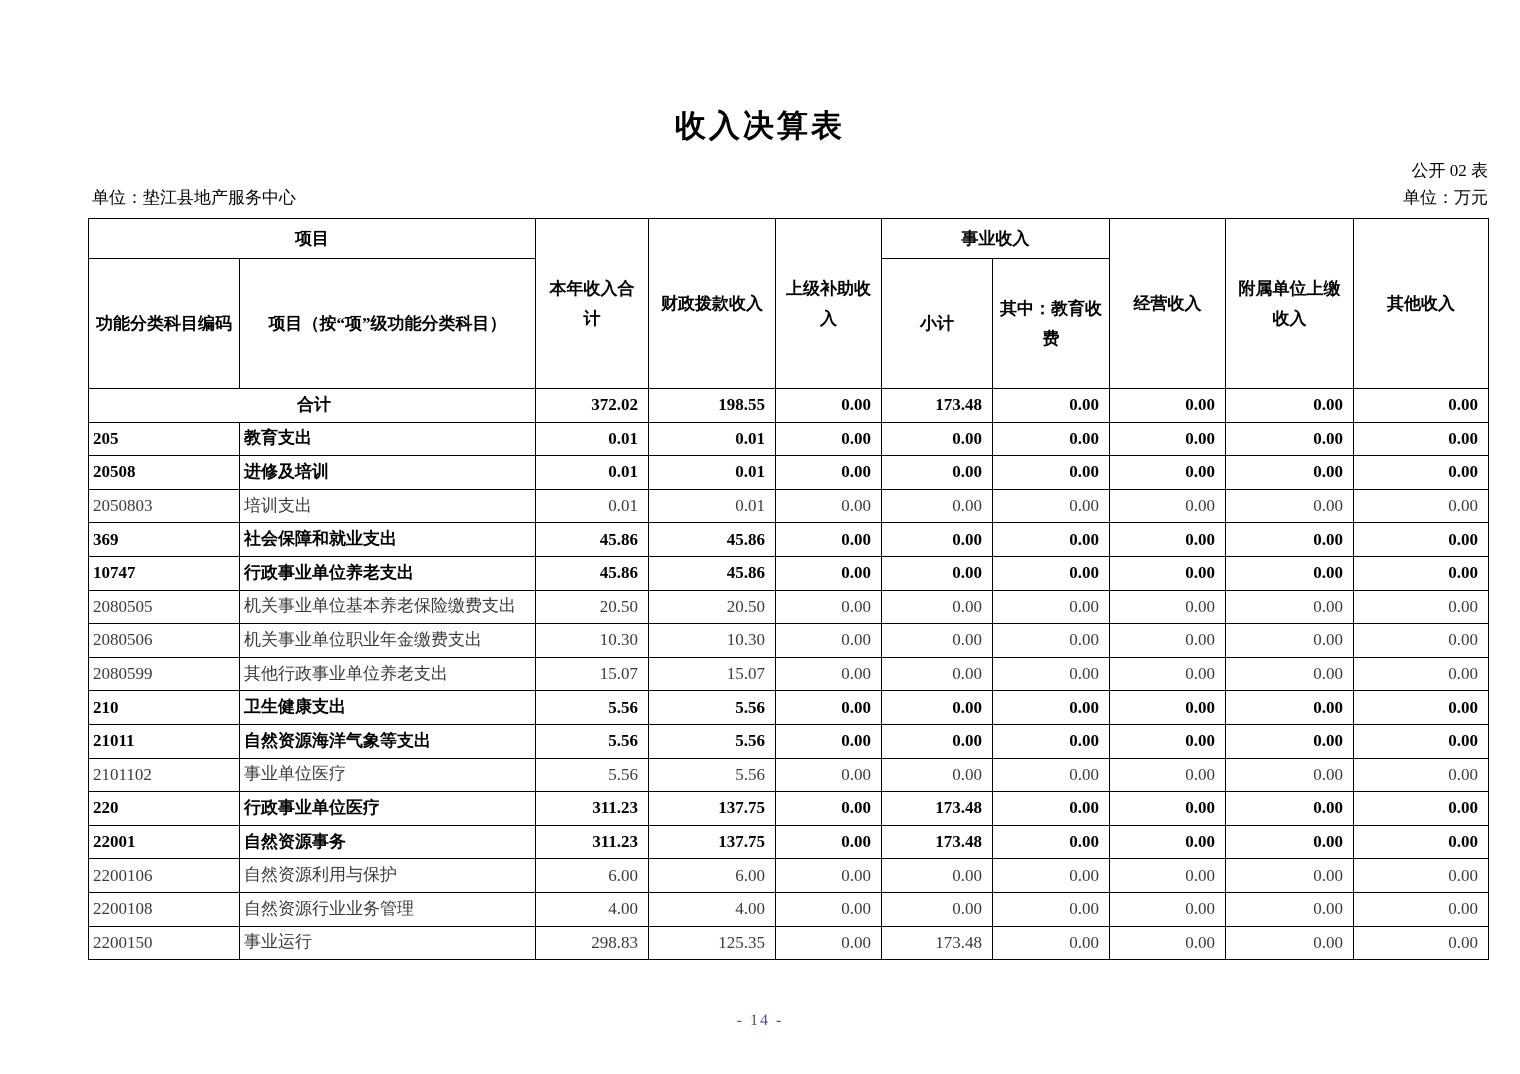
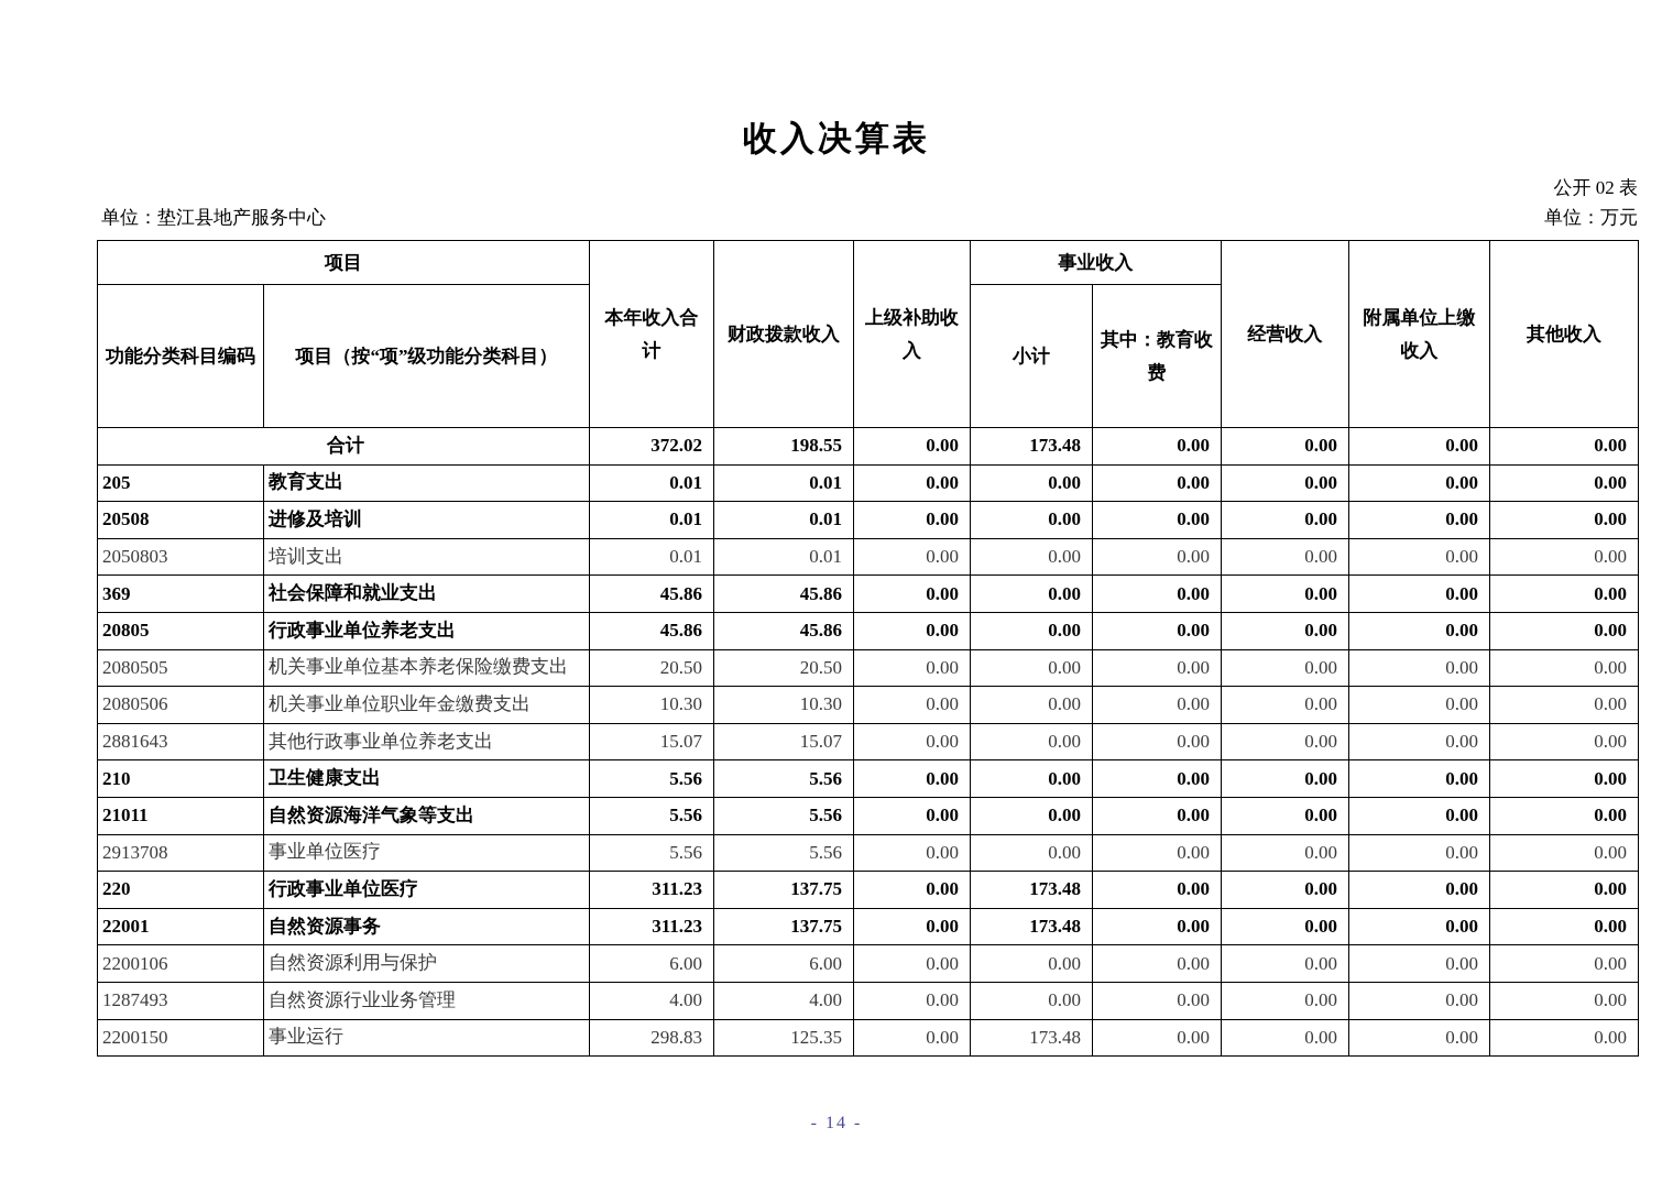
  收入决算表
  公开 02 表
  单位：垫江县地产服务中心
  单位：万元
  项目	本年收入合计	财政拨款收入	上级补助收入	事业收入	经营收入	附属单位上缴收入	其他收入
  功能分类科目编码	项目（按“项”级功能分类科目）	小计	其中：教育收费
  合计	372.02	198.55	0.00	173.48	0.00	0.00	0.00	0.00
  205	教育支出	0.01	0.01	0.00	0.00	0.00	0.00	0.00	0.00
  20508	进修及培训	0.01	0.01	0.00	0.00	0.00	0.00	0.00	0.00
  2050803	培训支出	0.01	0.01	0.00	0.00	0.00	0.00	0.00	0.00
  369	社会保障和就业支出	45.86	45.86	0.00	0.00	0.00	0.00	0.00	0.00
- 10747	行政事业单位养老支出	45.86	45.86	0.00	0.00	0.00	0.00	0.00	0.00
+ 20805	行政事业单位养老支出	45.86	45.86	0.00	0.00	0.00	0.00	0.00	0.00
  2080505	机关事业单位基本养老保险缴费支出	20.50	20.50	0.00	0.00	0.00	0.00	0.00	0.00
  2080506	机关事业单位职业年金缴费支出	10.30	10.30	0.00	0.00	0.00	0.00	0.00	0.00
- 2080599	其他行政事业单位养老支出	15.07	15.07	0.00	0.00	0.00	0.00	0.00	0.00
+ 2881643	其他行政事业单位养老支出	15.07	15.07	0.00	0.00	0.00	0.00	0.00	0.00
  210	卫生健康支出	5.56	5.56	0.00	0.00	0.00	0.00	0.00	0.00
  21011	自然资源海洋气象等支出	5.56	5.56	0.00	0.00	0.00	0.00	0.00	0.00
- 2101102	事业单位医疗	5.56	5.56	0.00	0.00	0.00	0.00	0.00	0.00
+ 2913708	事业单位医疗	5.56	5.56	0.00	0.00	0.00	0.00	0.00	0.00
  220	行政事业单位医疗	311.23	137.75	0.00	173.48	0.00	0.00	0.00	0.00
  22001	自然资源事务	311.23	137.75	0.00	173.48	0.00	0.00	0.00	0.00
  2200106	自然资源利用与保护	6.00	6.00	0.00	0.00	0.00	0.00	0.00	0.00
- 2200108	自然资源行业业务管理	4.00	4.00	0.00	0.00	0.00	0.00	0.00	0.00
+ 1287493	自然资源行业业务管理	4.00	4.00	0.00	0.00	0.00	0.00	0.00	0.00
  2200150	事业运行	298.83	125.35	0.00	173.48	0.00	0.00	0.00	0.00
  - 14 -
